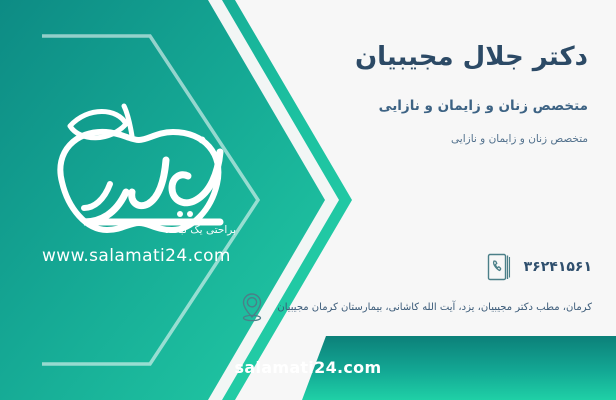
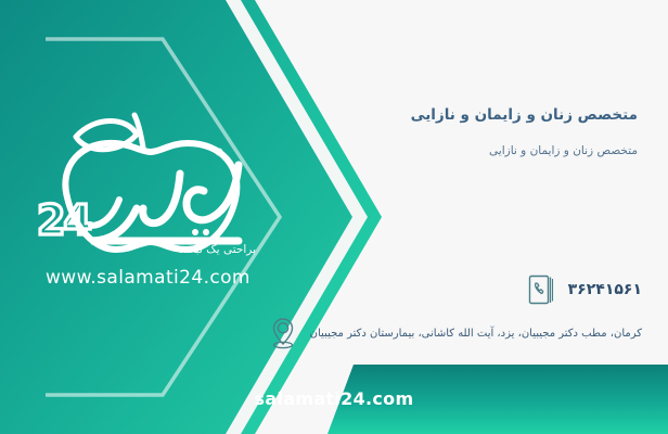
+ 24
  براحتی یک لبخند
  www.salamati24.com
- دکتر جلال مجیبیان
  متخصص زنان و زایمان و نازایی
  متخصص زنان و زایمان و نازایی
  ۳۶۲۴۱۵۶۱
- کرمان، مطب دکتر مجیبیان، یزد، آیت الله کاشانی، بیمارستان کرمان مجیبیان
+ کرمان، مطب دکتر مجیبیان، یزد، آیت الله کاشانی، بیمارستان دکتر مجیبیان
  salamati24.com
